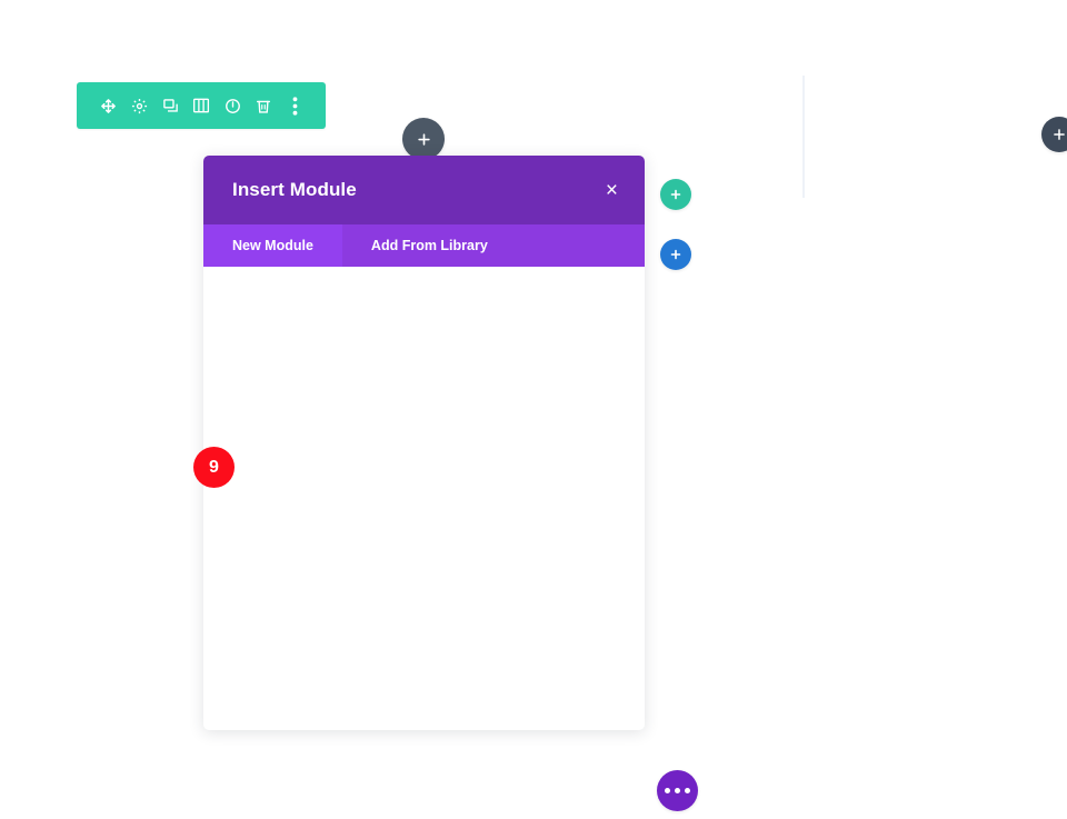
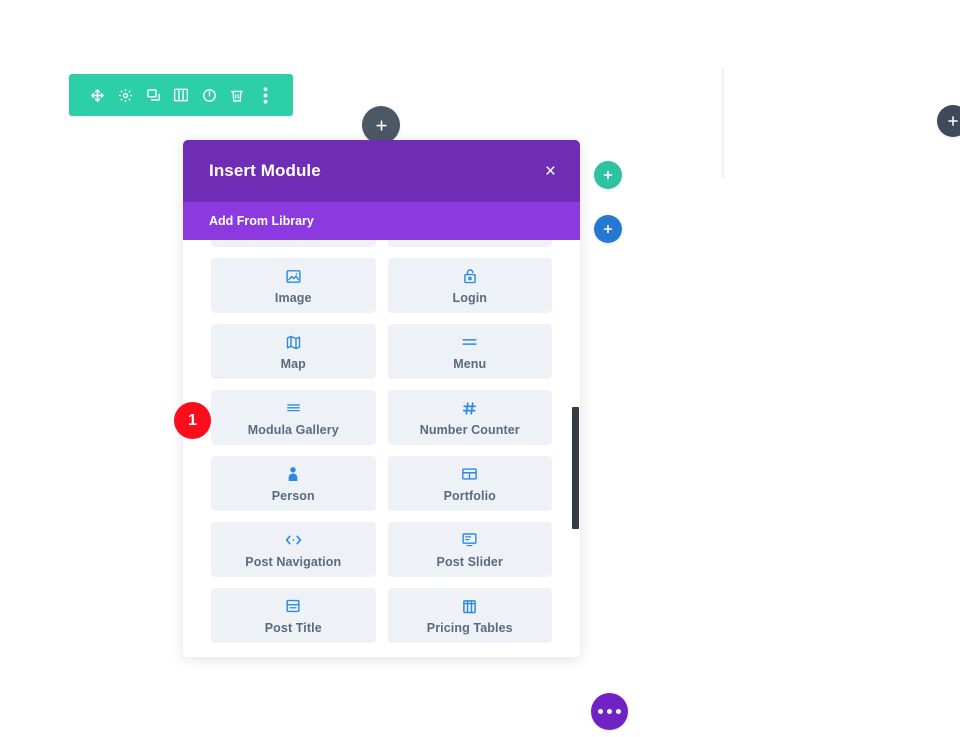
  Insert Module
  ×
- New Module
  Add From Library
+ Image
+ Login
+ Map
+ Menu
+ Modula Gallery
+ Number Counter
+ Person
+ Portfolio
+ Post Navigation
+ Post Slider
+ Post Title
+ Pricing Tables
- 9
+ 1
